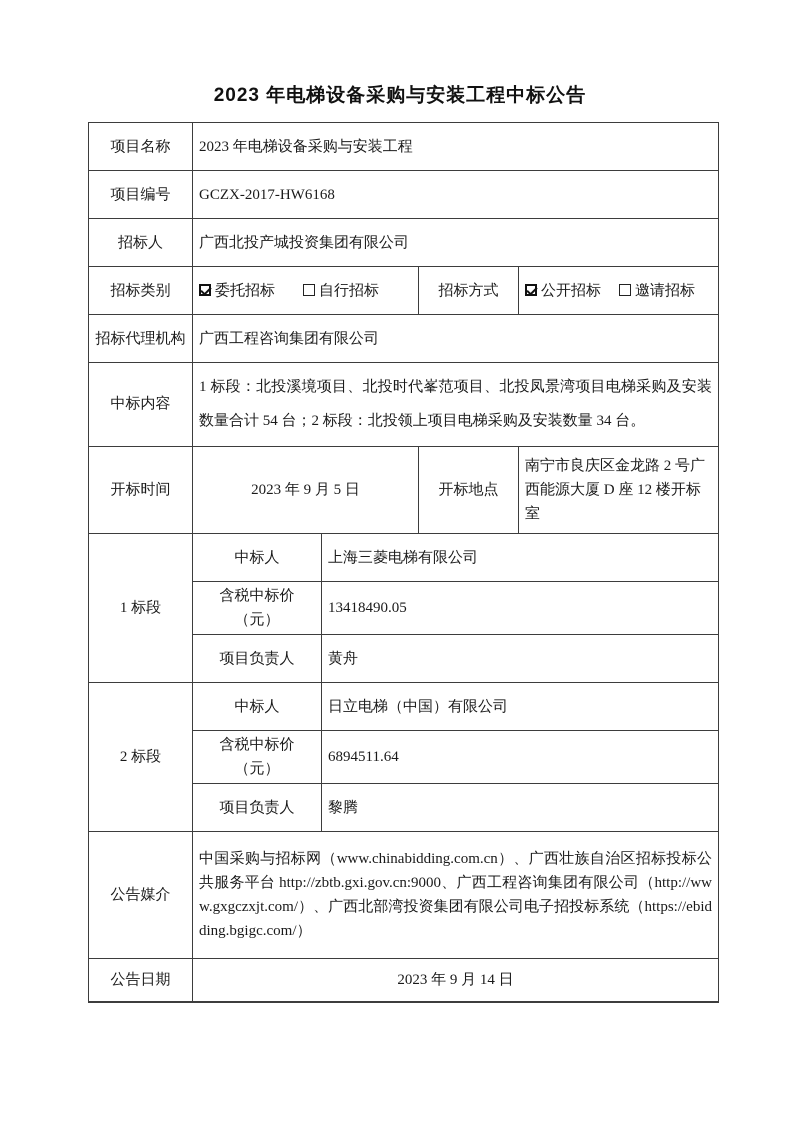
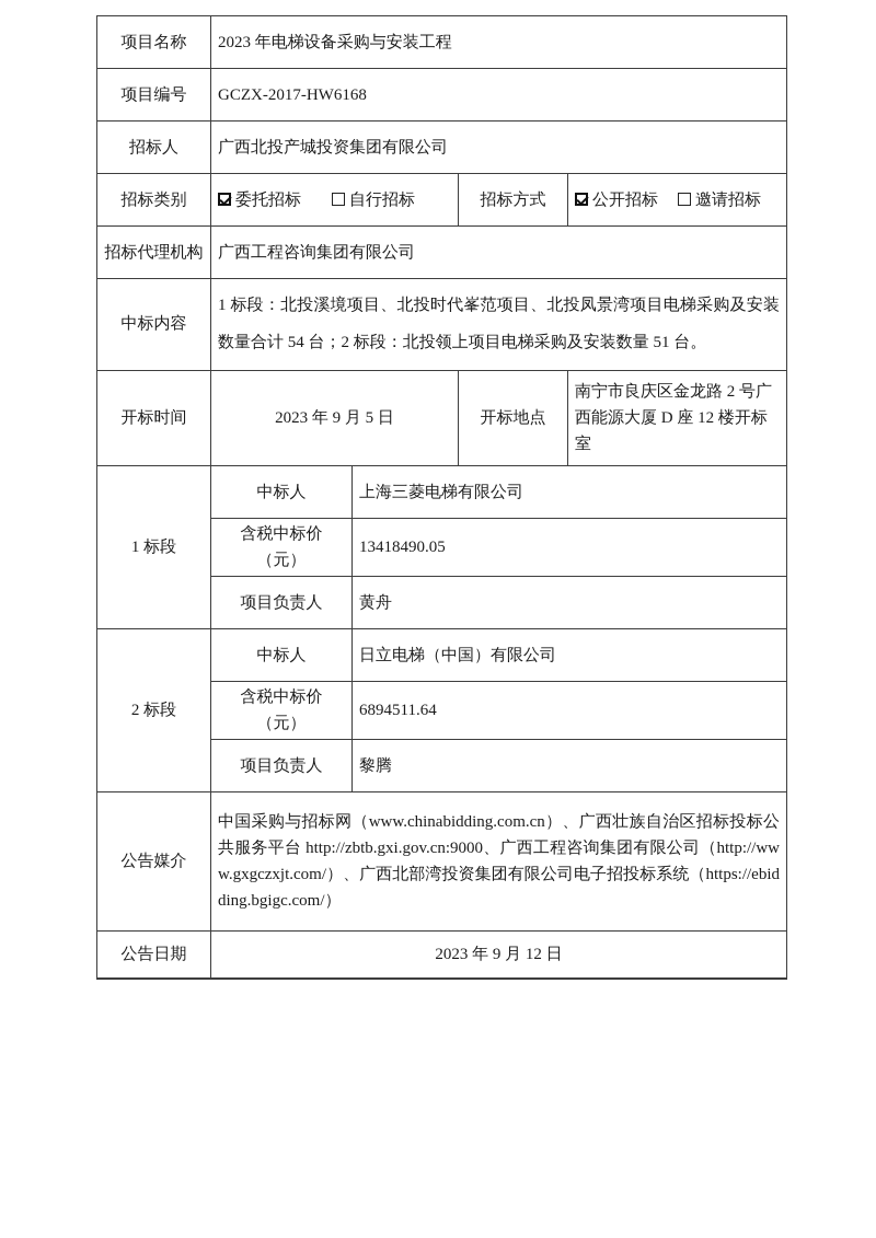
- 2023 年电梯设备采购与安装工程中标公告
  项目名称	2023 年电梯设备采购与安装工程
  项目编号	GCZX-2017-HW6168
  招标人	广西北投产城投资集团有限公司
  招标类别	委托招标 自行招标	招标方式	公开招标 邀请招标
  招标代理机构	广西工程咨询集团有限公司
- 中标内容	1 标段：北投溪境项目、北投时代峯范项目、北投凤景湾项目电梯采购及安装数量合计 54 台；2 标段：北投领上项目电梯采购及安装数量 34 台。
+ 中标内容	1 标段：北投溪境项目、北投时代峯范项目、北投凤景湾项目电梯采购及安装数量合计 54 台；2 标段：北投领上项目电梯采购及安装数量 51 台。
  开标时间	2023 年 9 月 5 日	开标地点	南宁市良庆区金龙路 2 号广西能源大厦 D 座 12 楼开标室
  1 标段	中标人	上海三菱电梯有限公司
  含税中标价（元）	13418490.05
  项目负责人	黄舟
  2 标段	中标人	日立电梯（中国）有限公司
  含税中标价（元）	6894511.64
  项目负责人	黎腾
  公告媒介	中国采购与招标网（www.chinabidding.com.cn）、广西壮族自治区招标投标公共服务平台 http://zbtb.gxi.gov.cn:9000、广西工程咨询集团有限公司（http://www.gxgczxjt.com/）、广西北部湾投资集团有限公司电子招投标系统（https://ebidding.bgigc.com/）
- 公告日期	2023 年 9 月 14 日
+ 公告日期	2023 年 9 月 12 日
